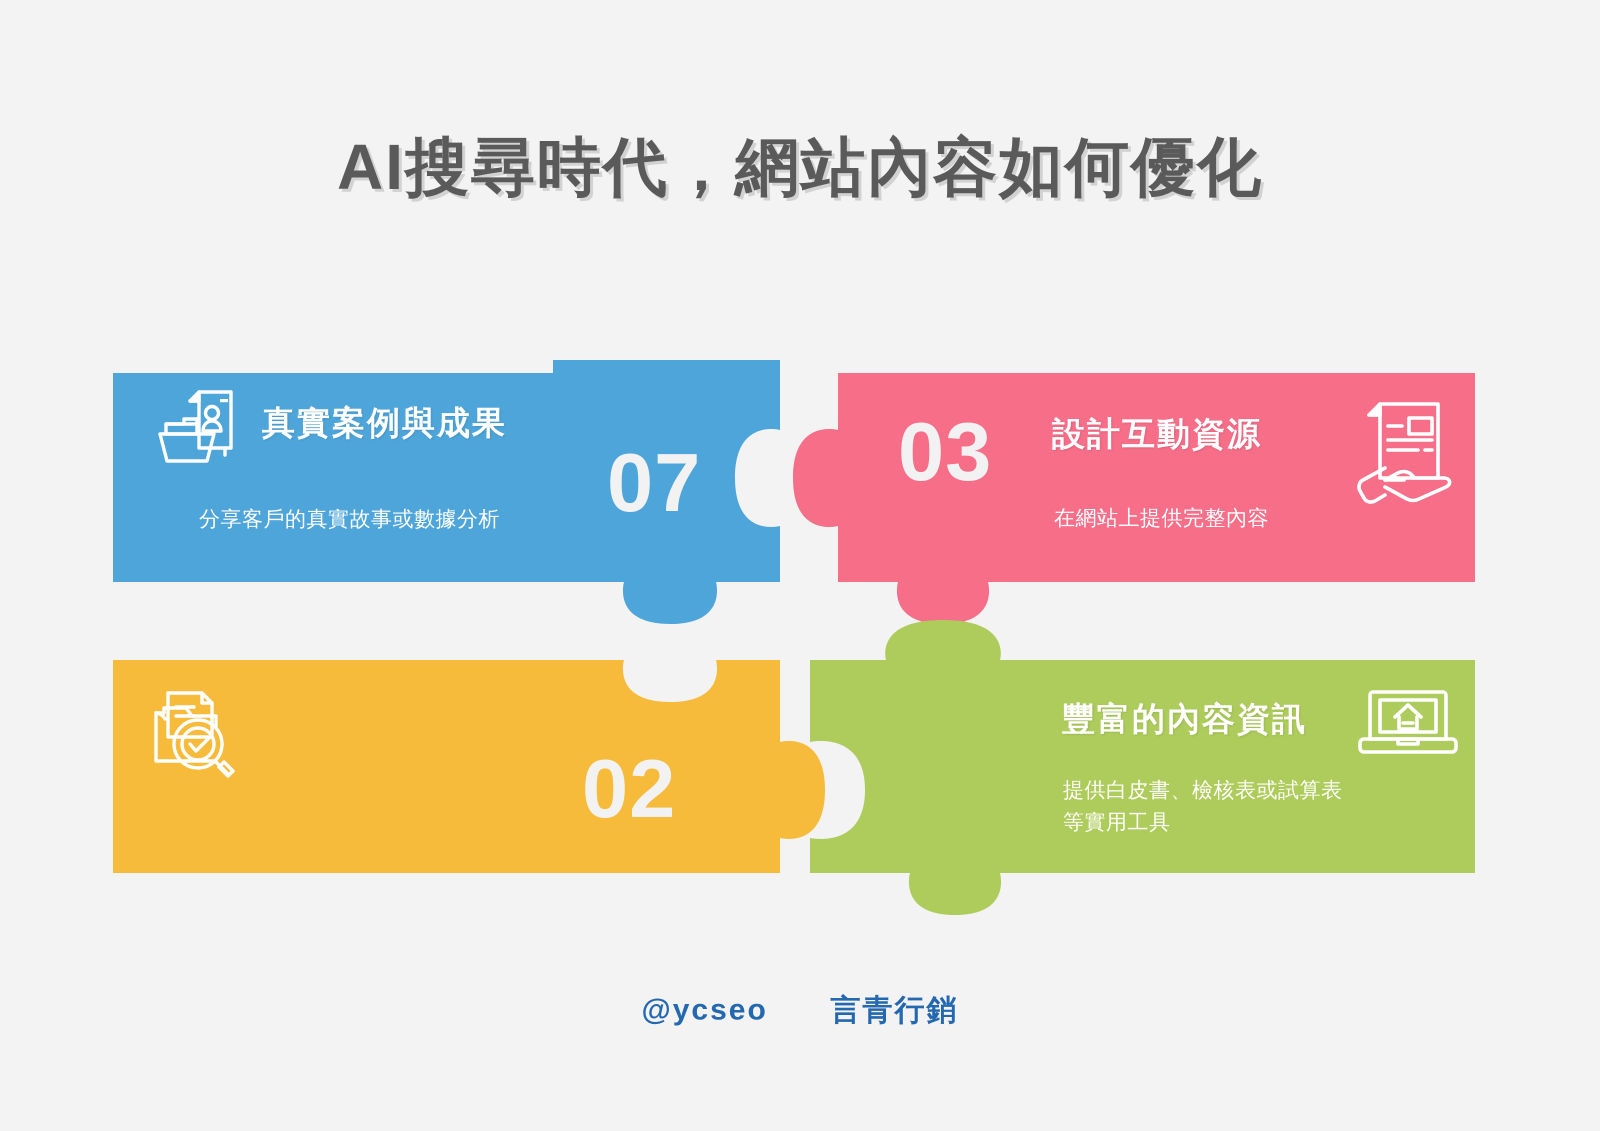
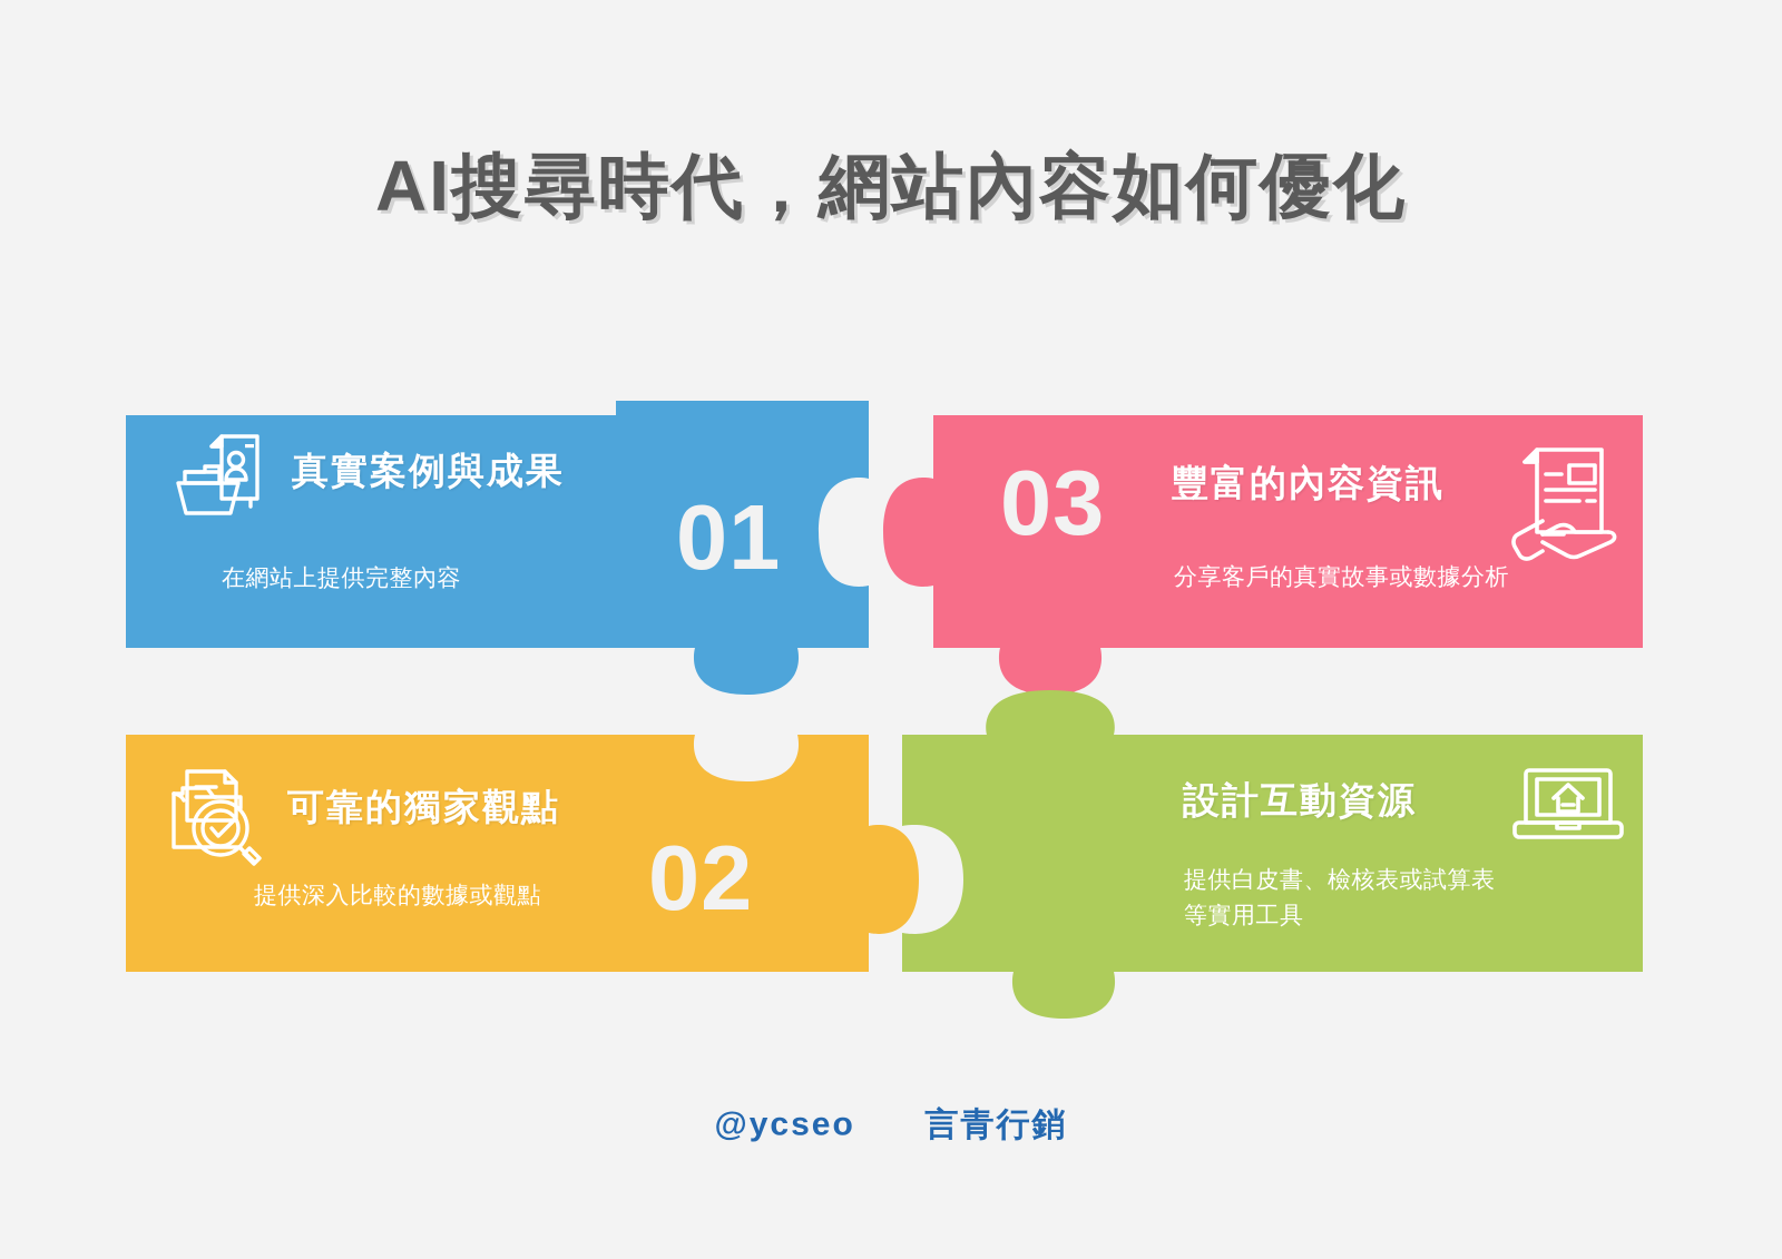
  AI搜尋時代，網站內容如何優化
  真實案例與成果
- 分享客戶的真實故事或數據分析
+ 在網站上提供完整內容
- 07
+ 01
- 設計互動資源
+ 豐富的內容資訊
- 在網站上提供完整內容
+ 分享客戶的真實故事或數據分析
  03
+ 可靠的獨家觀點
+ 提供深入比較的數據或觀點
  02
- 豐富的內容資訊
+ 設計互動資源
  提供白皮書、檢核表或試算表
  等實用工具
  @ycseo 言青行銷
